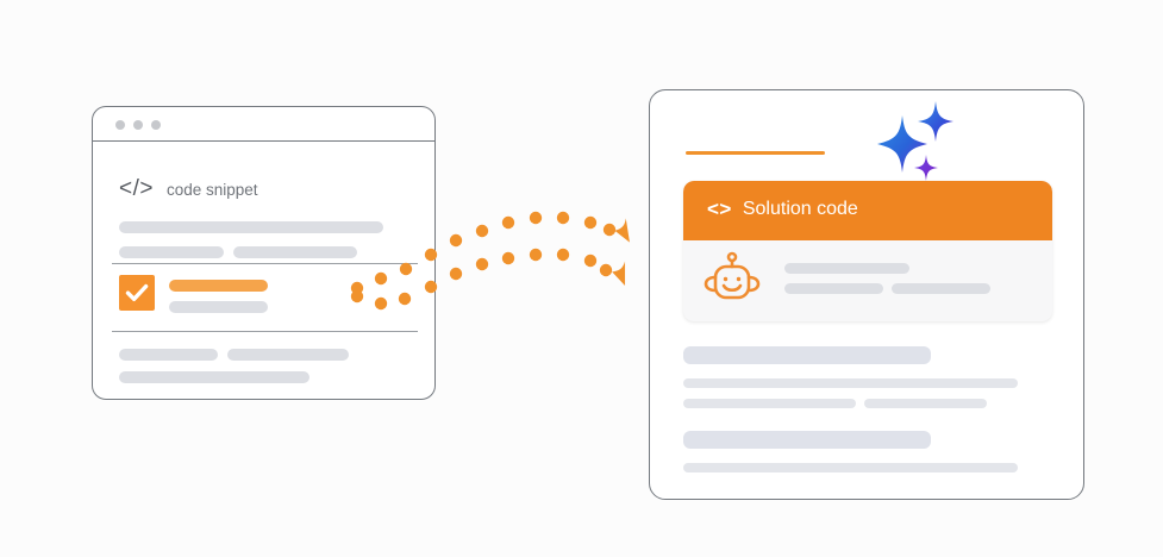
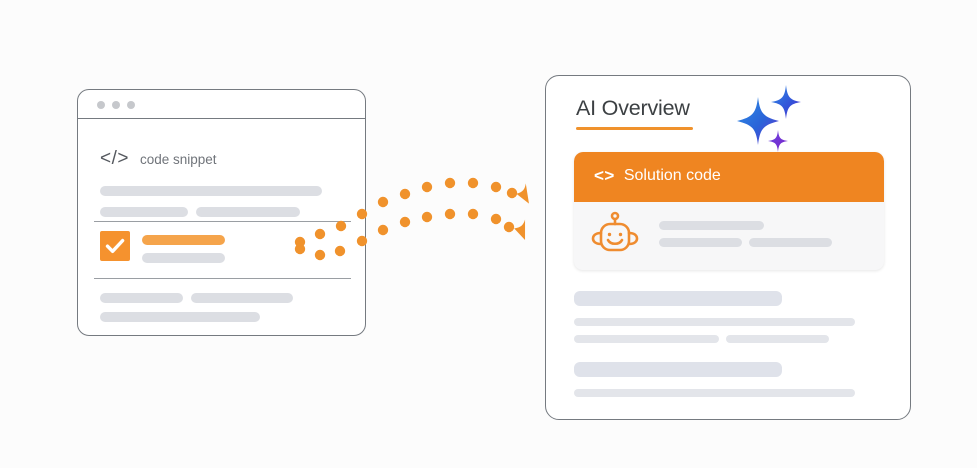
  </>
  code snippet
+ AI Overview
  <>
  Solution code
